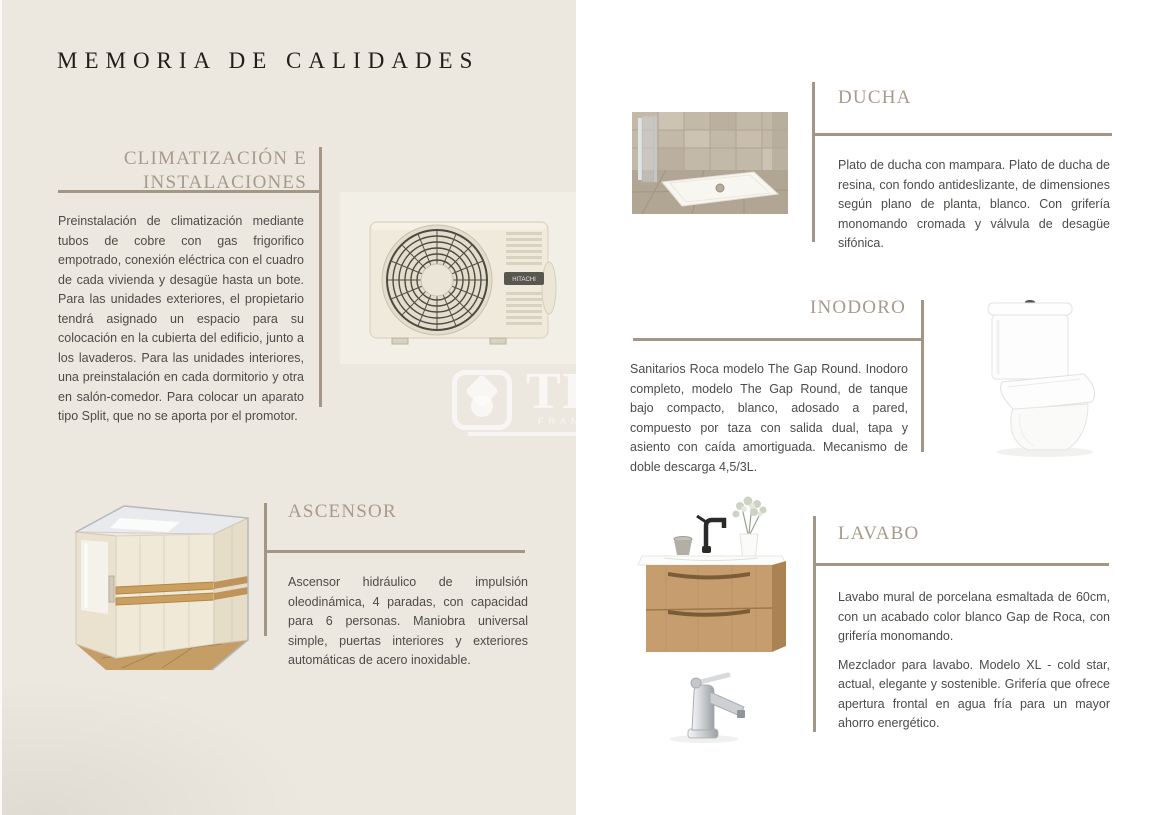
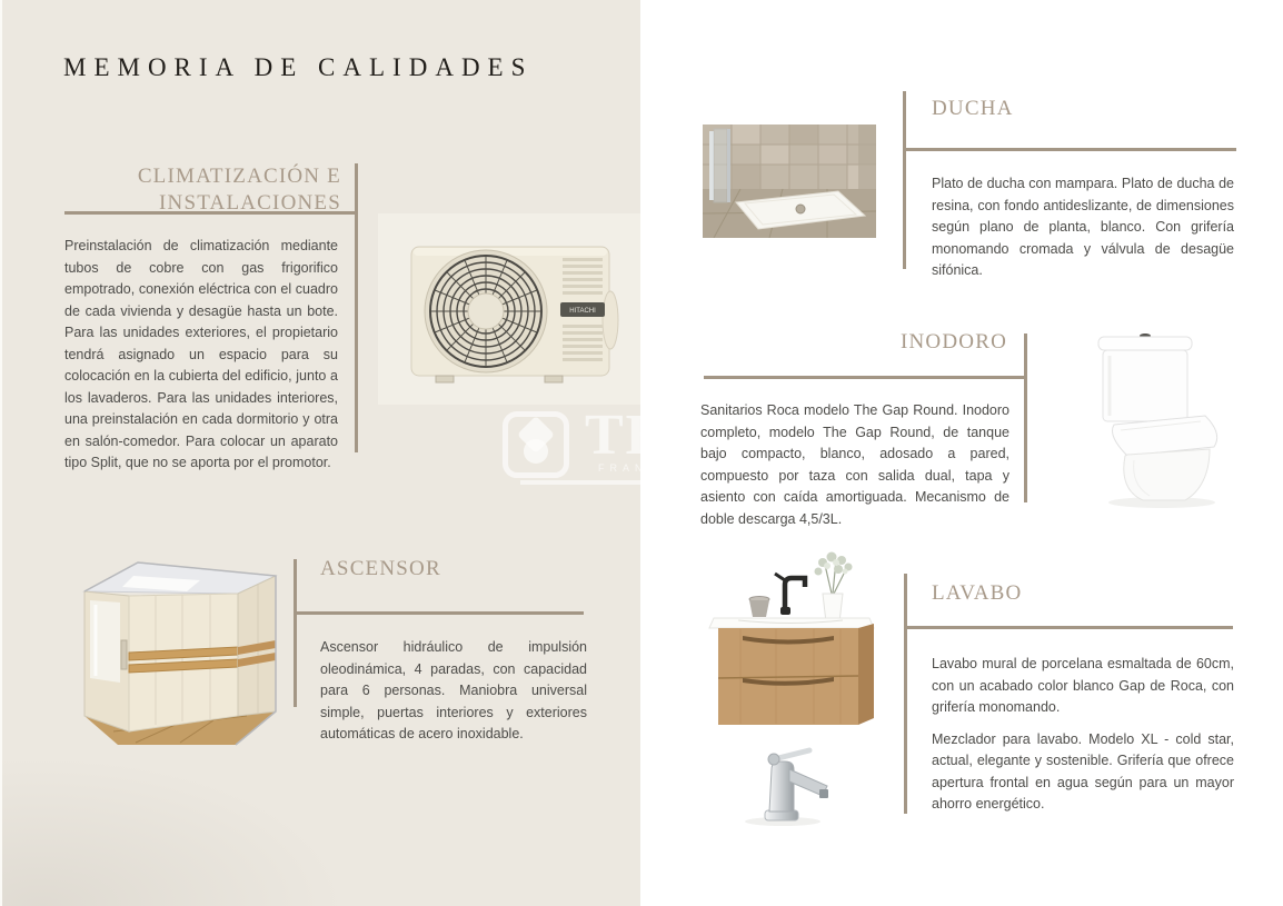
  MEMORIA DE CALIDADES
  CLIMATIZACIÓN E INSTALACIONES
  Preinstalación de climatización mediante tubos de cobre con gas frigorifico empotrado, conexión eléctrica con el cuadro de cada vivienda y desagüe hasta un bote. Para las unidades exteriores, el propietario tendrá asignado un espacio para su colocación en la cubierta del edificio, junto a los lavaderos. Para las unidades interiores, una preinstalación en cada dormitorio y otra en salón-comedor. Para colocar un aparato tipo Split, que no se aporta por el promotor.
  ASCENSOR
  Ascensor hidráulico de impulsión oleodinámica, 4 paradas, con capacidad para 6 personas. Maniobra universal simple, puertas interiores y exteriores de acero inoxidable.
  DUCHA
  Plato de ducha con mampara. Plato de ducha de resina, con fondo antideslizante, de dimensiones según plano de planta, blanco. Con grifería monomando cromada y válvula de desagüe sifónica.
  INODORO
  Sanitarios Roca modelo The Gap Round. Inodoro completo, modelo The Gap Round, de tanque bajo compacto, blanco, adosado a pared, compuesto por taza con salida dual, tapa y asiento con caída amortiguada. Mecanismo de doble descarga 4,5/3L.
  LAVABO
  Lavabo mural de porcelana esmaltada de 60cm, con un acabado color blanco Gap de Roca, con grifería monomando.
- Mezclador para lavabo. Modelo XL - cold star, actual, elegante y sostenible. Grifería que ofrece apertura frontal en agua fría para un mayor ahorro energético.
+ Mezclador para lavabo. Modelo XL - cold star, actual, elegante y sostenible. Grifería que ofrece apertura frontal en agua según para un mayor ahorro energético.
